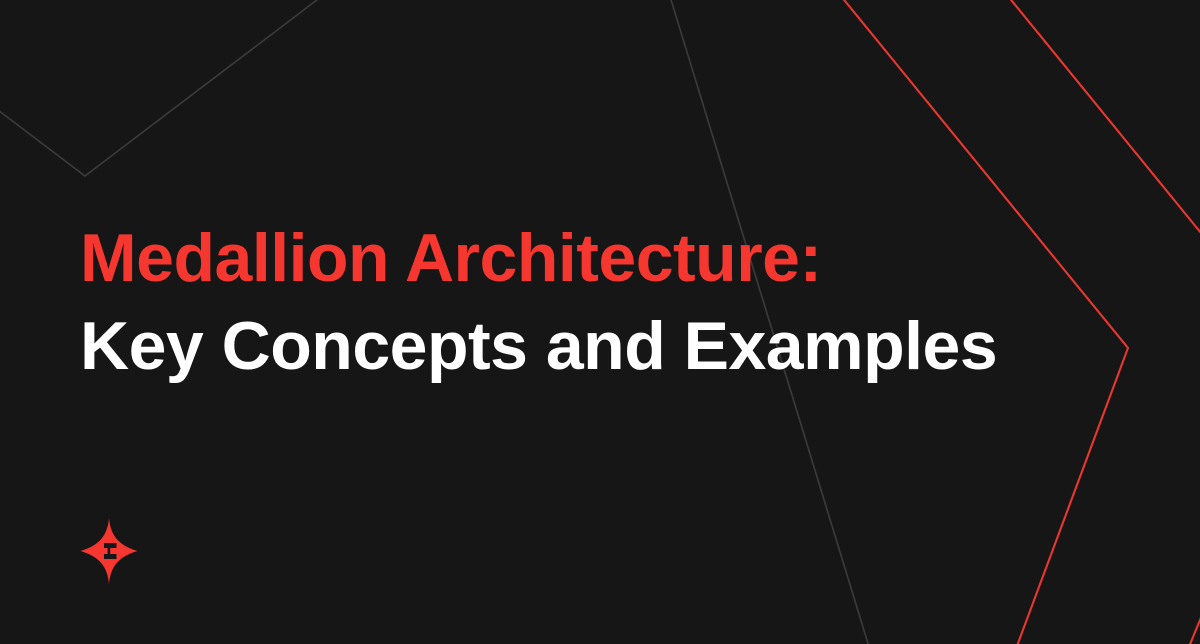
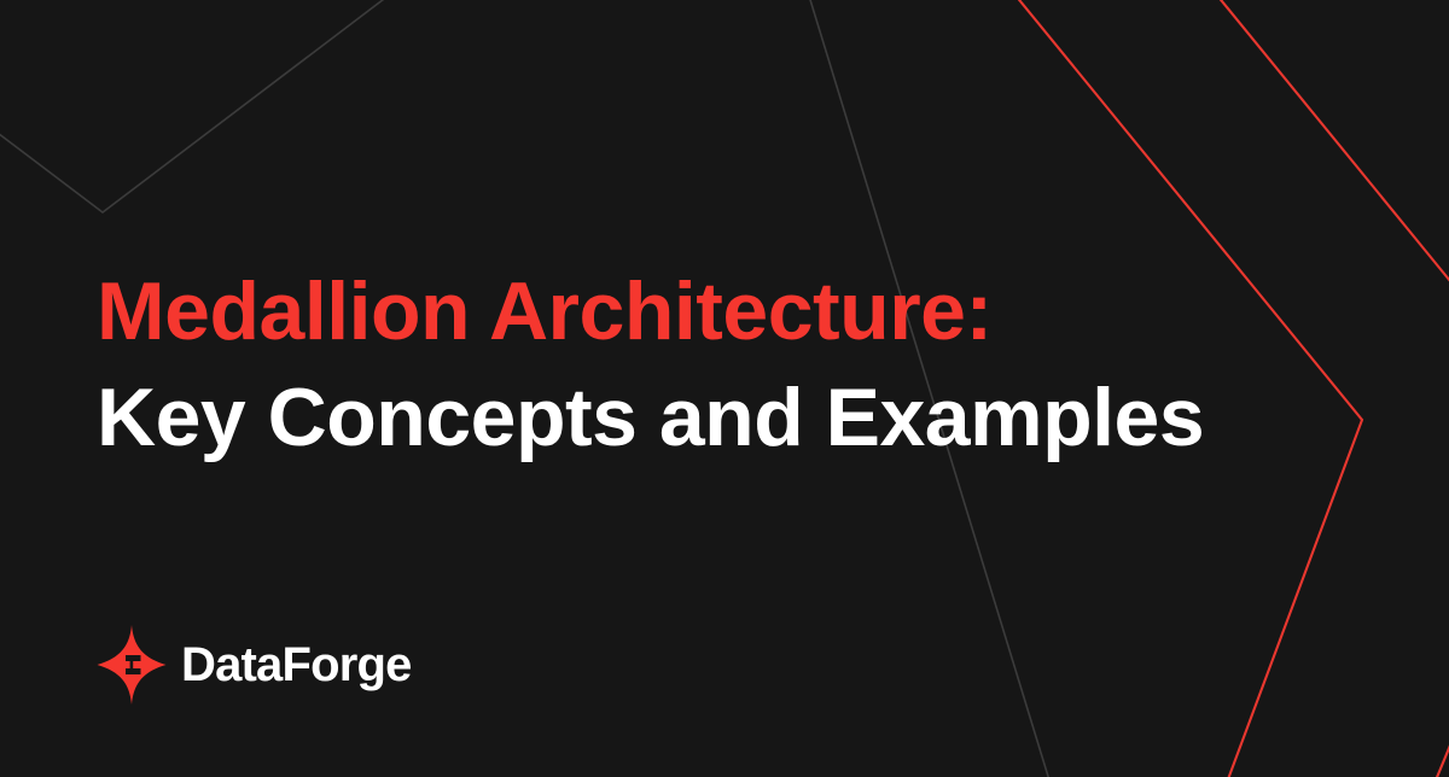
  Medallion Architecture:
  Key Concepts and Examples
+ DataForge
